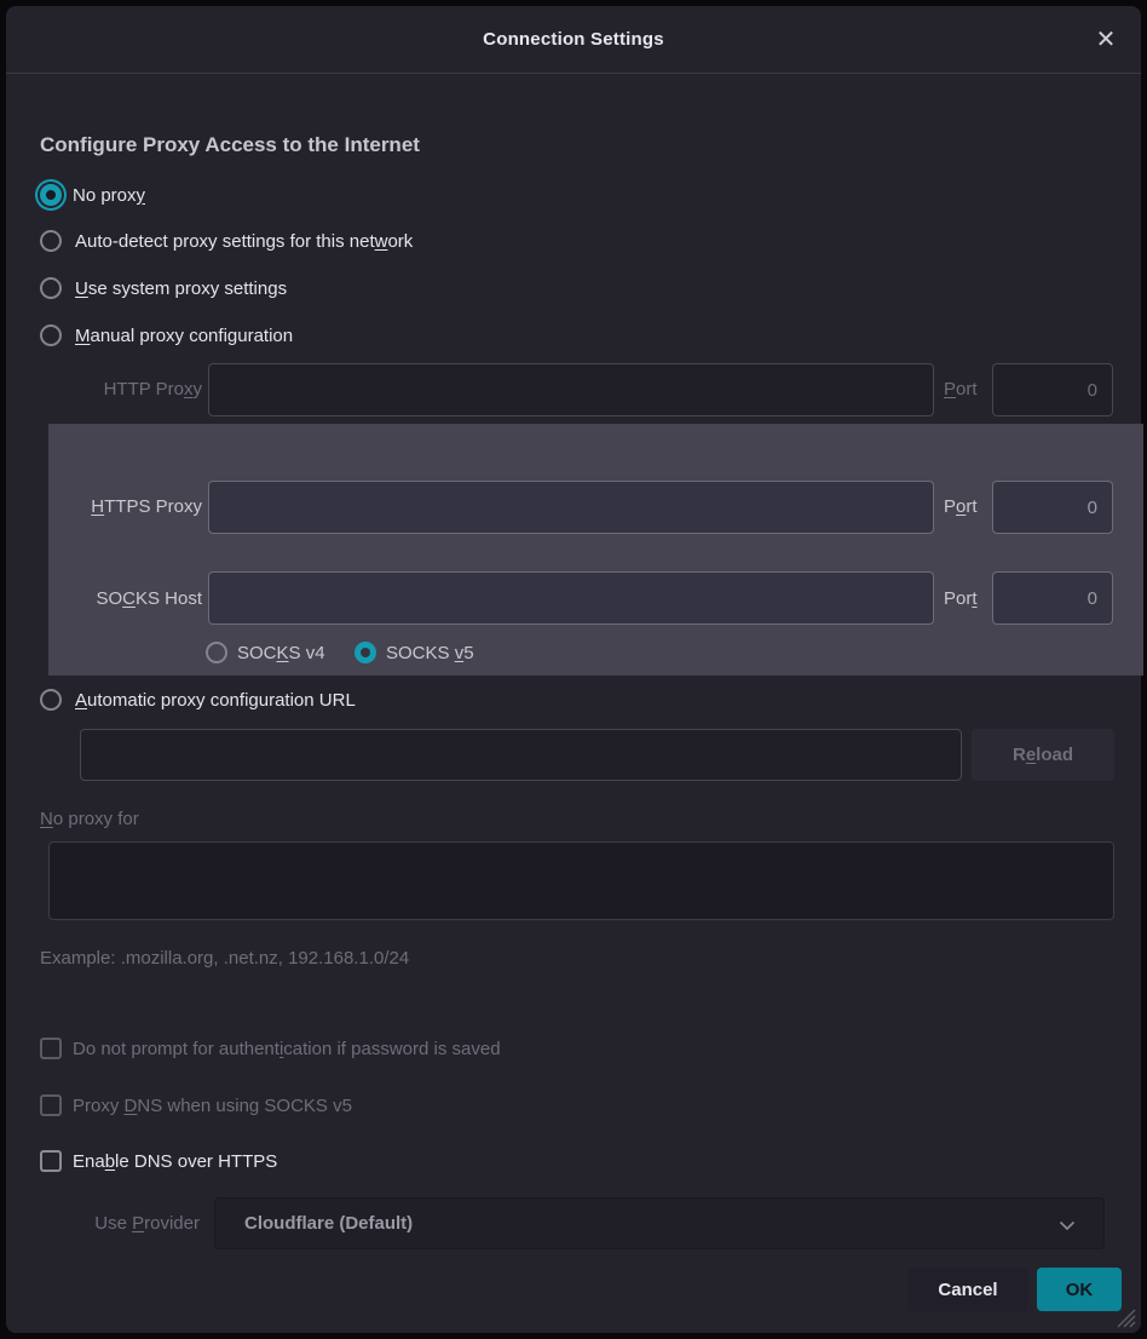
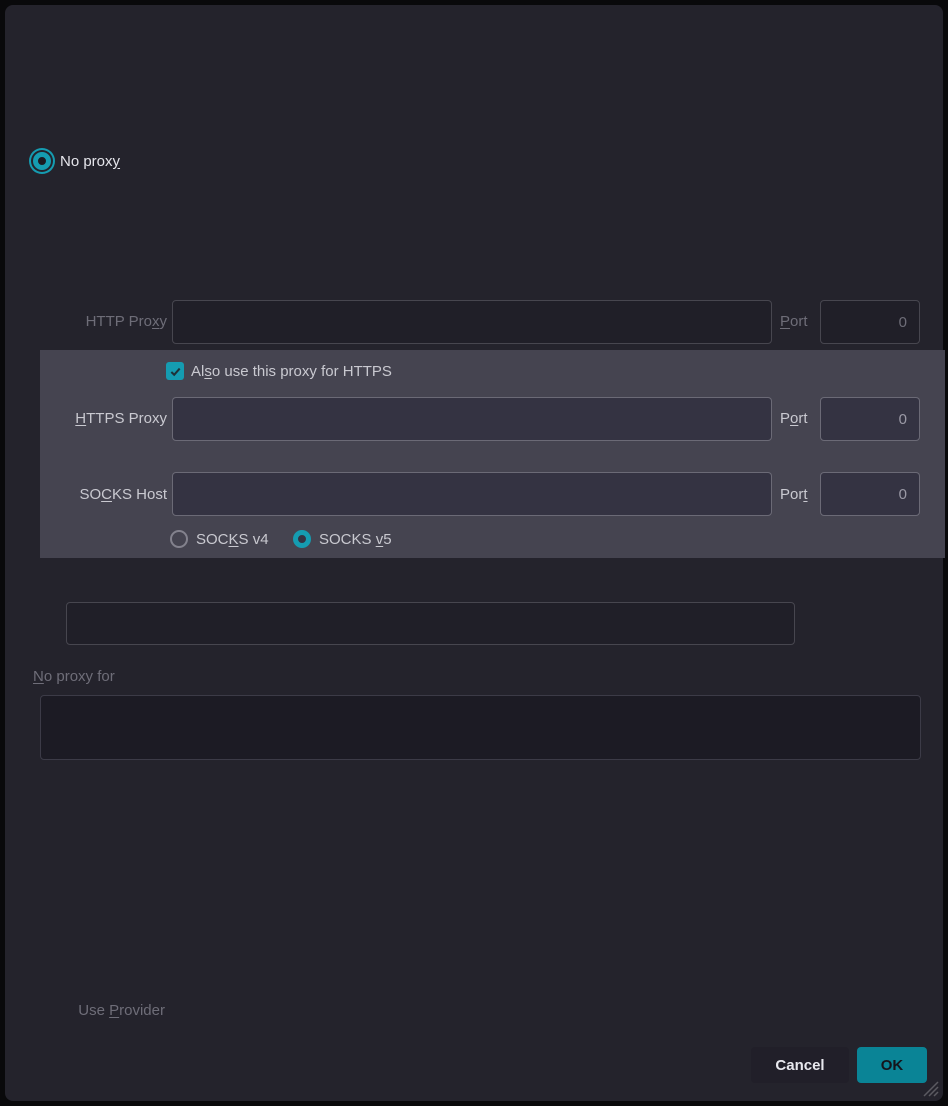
- Connection Settings
- ✕
- Configure Proxy Access to the Internet
  No proxy
- Auto-detect proxy settings for this network
- Use system proxy settings
- Manual proxy configuration
  HTTP Proxy
  Port
  0
+ Also use this proxy for HTTPS
  HTTPS Proxy
  Port
  0
  SOCKS Host
  Port
  0
  SOCKS v4
  SOCKS v5
- Automatic proxy configuration URL
- R
- e
- load
  No proxy for
- Example: .mozilla.org, .net.nz, 192.168.1.0/24
- Do not prompt for authentication if password is saved
- Proxy DNS when using SOCKS v5
- Enable DNS over HTTPS
  Use Provider
- Cloudflare (Default)
  Cancel
  OK
